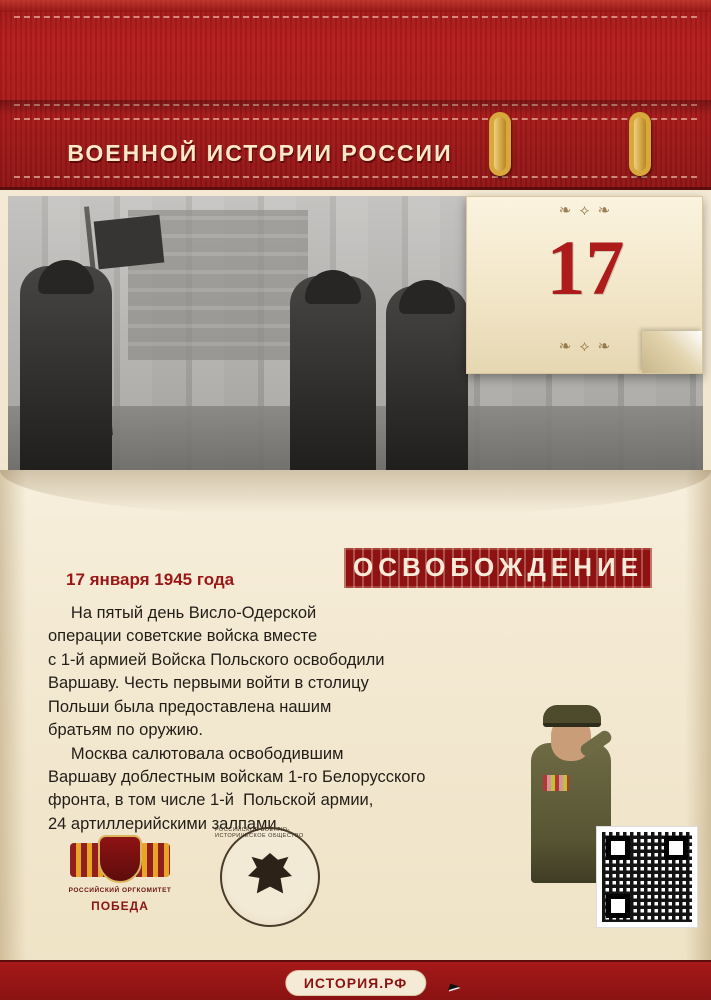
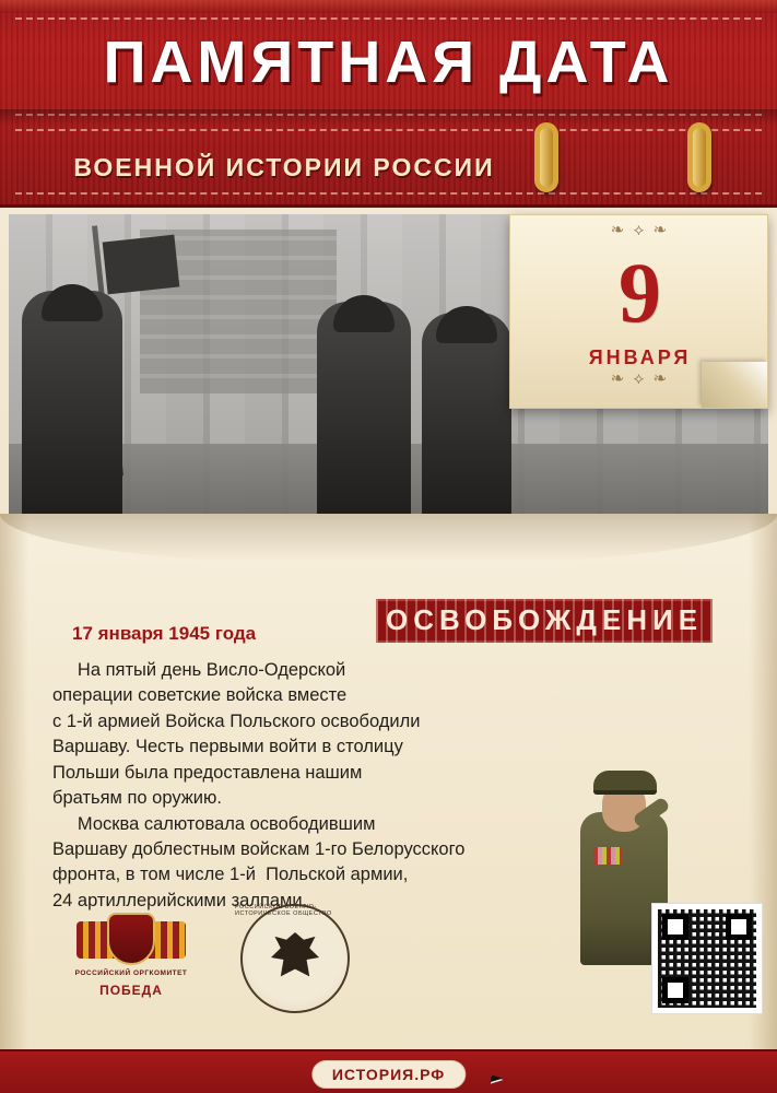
+ ПАМЯТНАЯ ДАТА
  ВОЕННОЙ ИСТОРИИ РОССИИ
  ❧ ⟡ ❧
- 17
+ 9
+ ЯНВАРЯ
  ❧ ⟡ ❧
  17 января 1945 года
  ОСВОБОЖДЕНИЕ
  На пятый день Висло-Одерской
  операции советские войска вместе
  с 1-й армией Войска Польского освободили
  Варшаву. Честь первыми войти в столицу
  Польши была предоставлена нашим
  братьям по оружию.
  Москва салютовала освободившим
  Варшаву доблестным войскам 1-го Белорусского
  фронта, в том числе 1-й Польской армии,
  24 артиллерийскими залпами.
  ПОБЕДА
  ИСТОРИЯ.РФ
